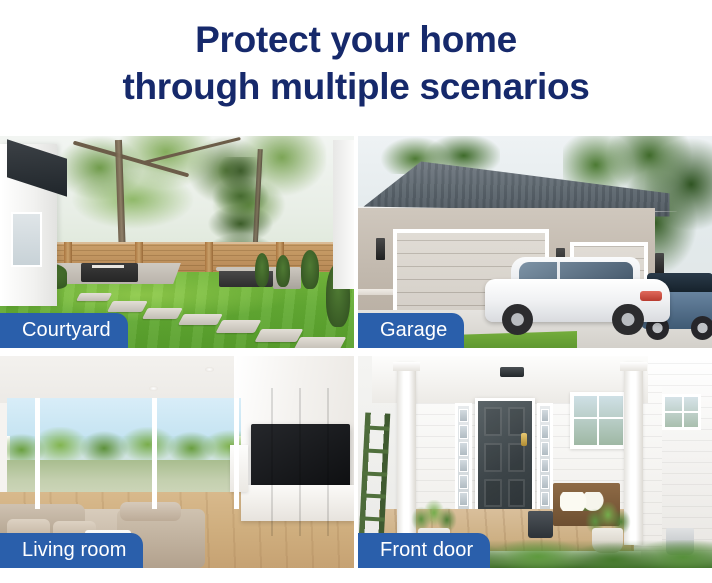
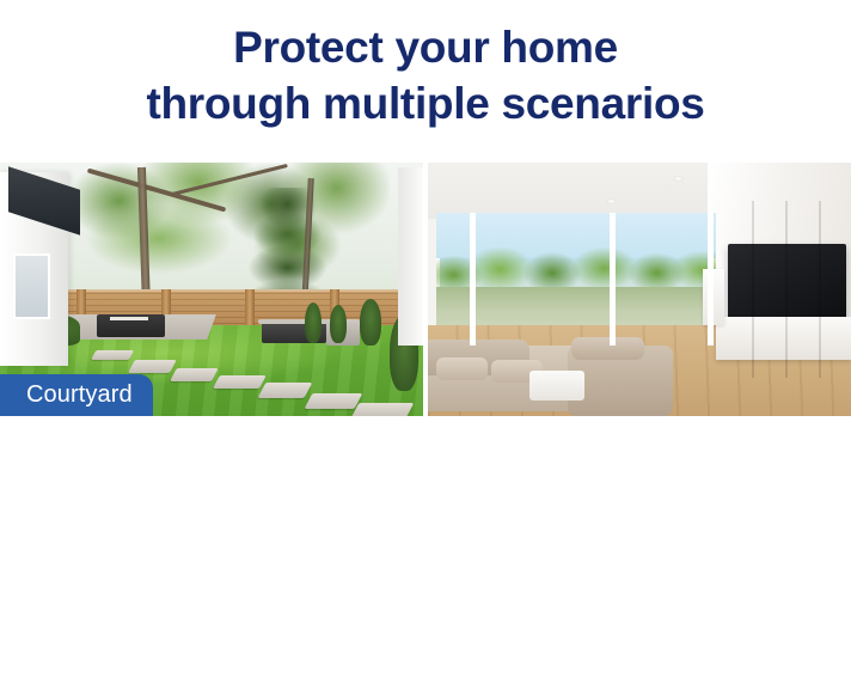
  Protect your home
  through multiple scenarios
  Courtyard
- Garage
- Living room
- Front door
